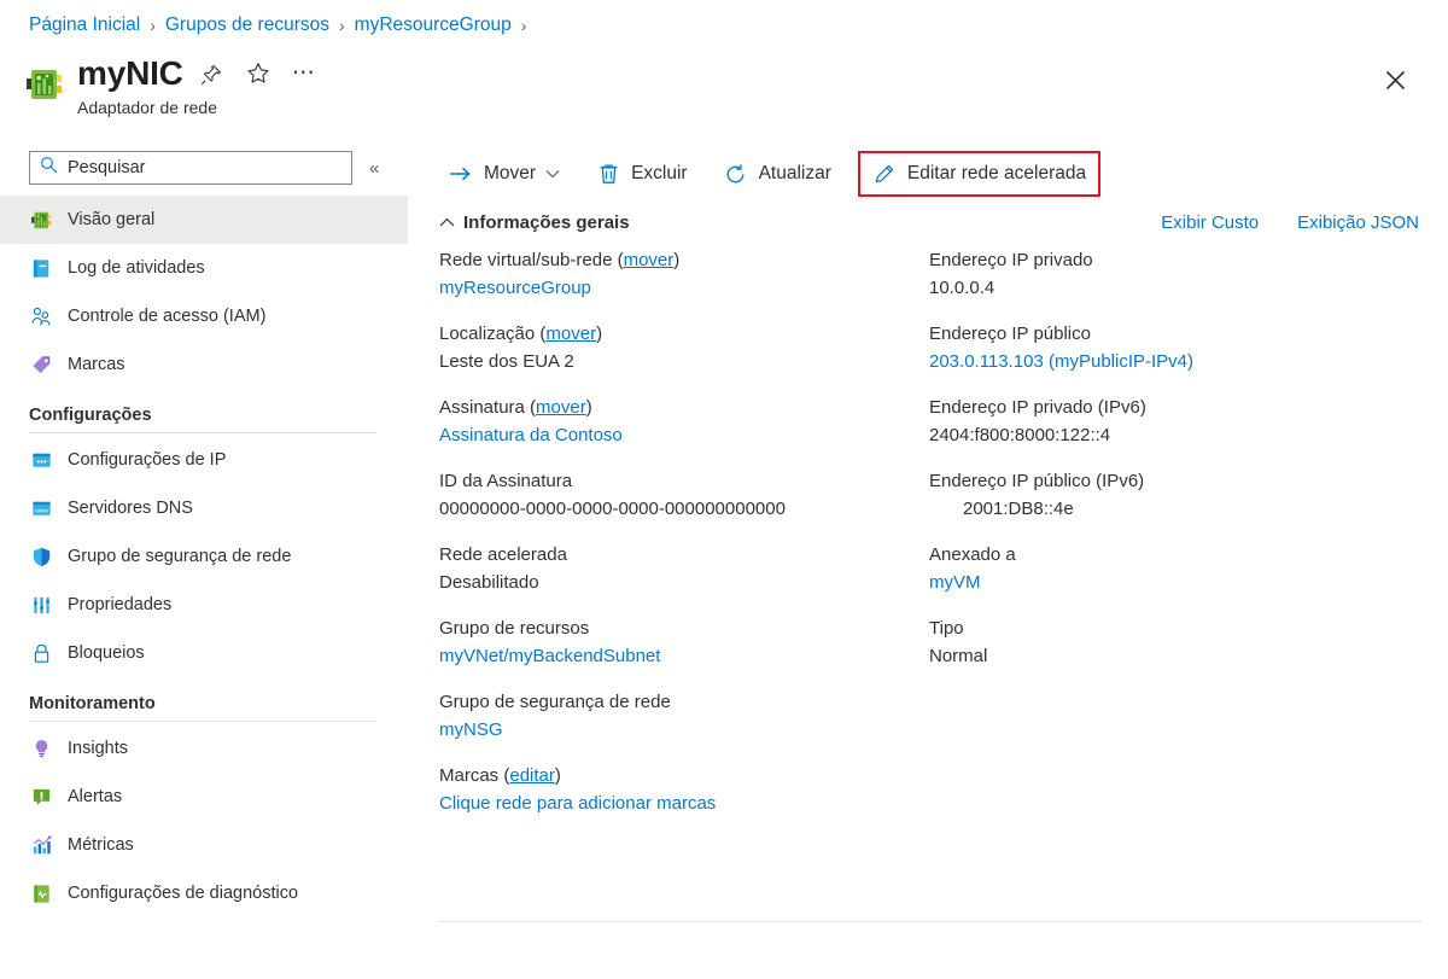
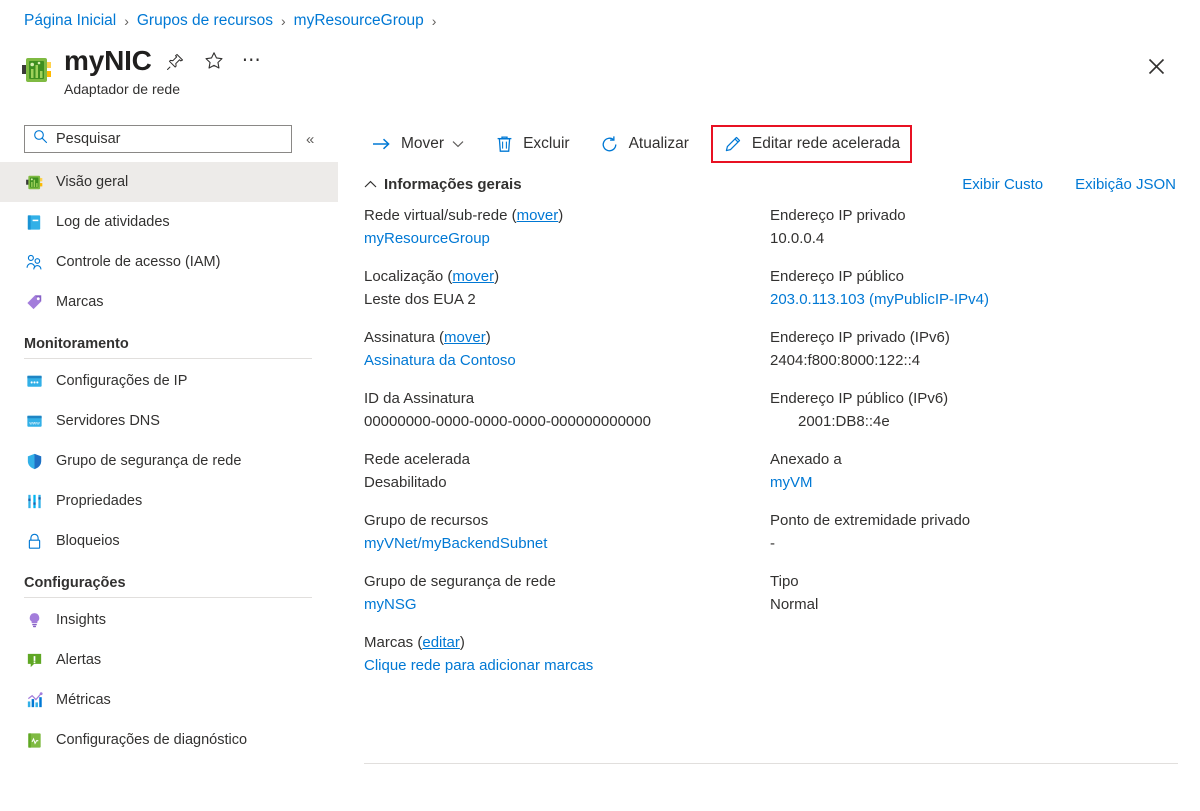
  Página Inicial
  ›
  Grupos de recursos
  ›
  myResourceGroup
  ›
  myNIC
  ⋯
  Adaptador de rede
  Pesquisar
  «
  Visão geral
  Log de atividades
  Controle de acesso (IAM)
  Marcas
- Configurações
+ Monitoramento
  Configurações de IP
  Servidores DNS
  Grupo de segurança de rede
  Propriedades
  Bloqueios
- Monitoramento
+ Configurações
  Insights
  Alertas
  Métricas
  Configurações de diagnóstico
  Mover
  Excluir
  Atualizar
  Editar rede acelerada
  Informações gerais
  Exibir Custo
  Exibição JSON
  Rede virtual/sub-rede (mover)
  myResourceGroup
  Localização (mover)
  Leste dos EUA 2
  Assinatura (mover)
  Assinatura da Contoso
  ID da Assinatura
  00000000-0000-0000-0000-000000000000
  Rede acelerada
  Desabilitado
  Grupo de recursos
  myVNet/myBackendSubnet
  Grupo de segurança de rede
  myNSG
  Marcas (editar)
  Clique rede para adicionar marcas
  Endereço IP privado
  10.0.0.4
  Endereço IP público
  203.0.113.103 (myPublicIP-IPv4)
  Endereço IP privado (IPv6)
  2404:f800:8000:122::4
  Endereço IP público (IPv6)
  2001:DB8::4e
  Anexado a
  myVM
+ Ponto de extremidade privado
+ -
  Tipo
  Normal
